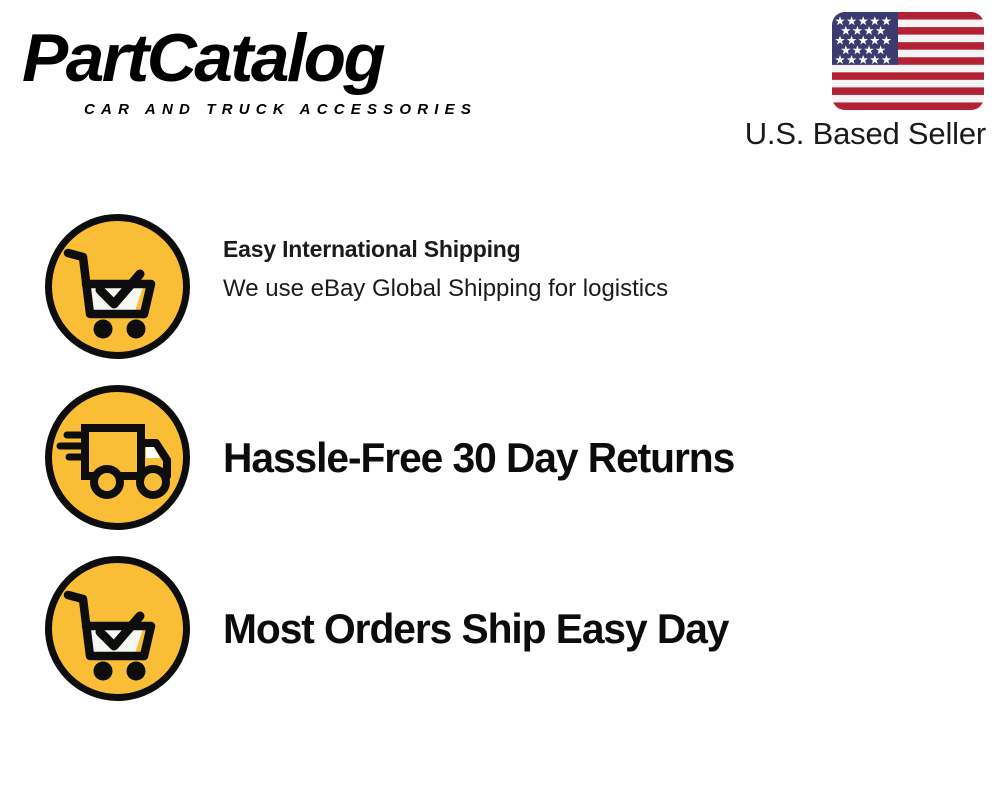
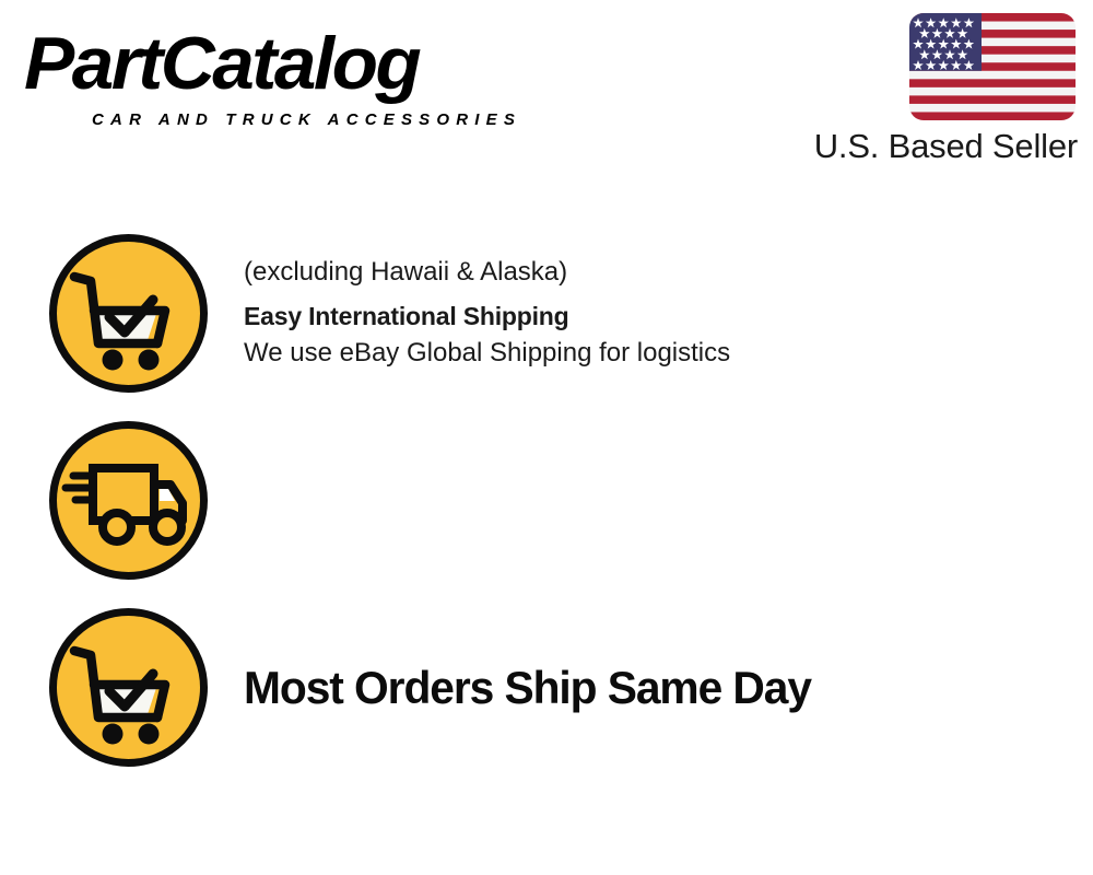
  PartCatalog
  CAR AND TRUCK ACCESSORIES
  U.S. Based Seller
+ (excluding Hawaii & Alaska)
  Easy International Shipping
  We use eBay Global Shipping for logistics
- Hassle-Free 30 Day Returns
- Most Orders Ship Easy Day
+ Most Orders Ship Same Day
